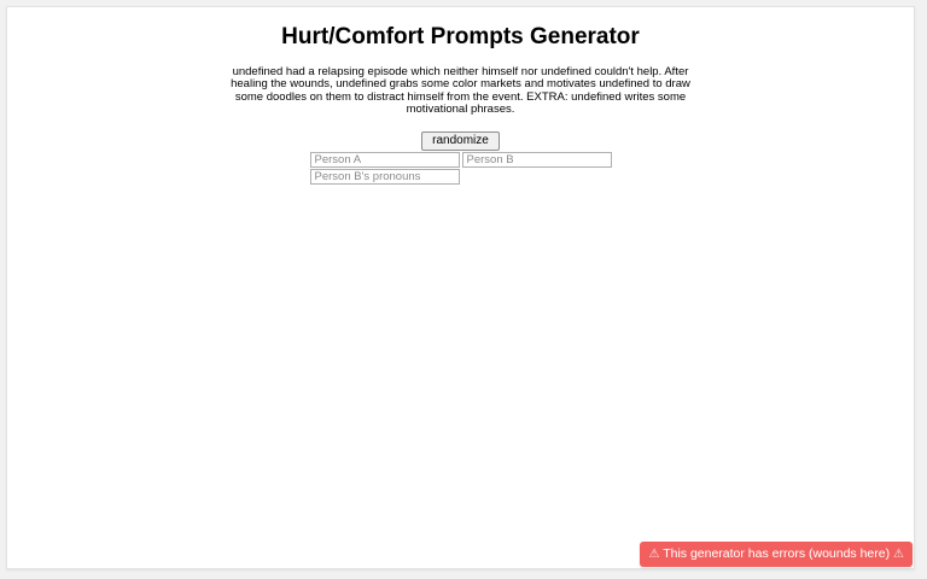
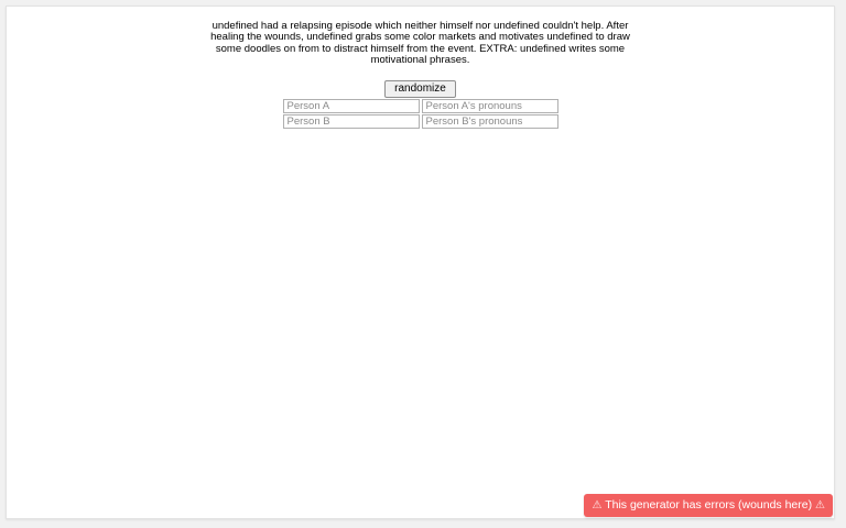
- Hurt/Comfort Prompts Generator
- undefined had a relapsing episode which neither himself nor undefined couldn't help. After healing the wounds, undefined grabs some color markets and motivates undefined to draw some doodles on them to distract himself from the event. EXTRA: undefined writes some motivational phrases.
+ undefined had a relapsing episode which neither himself nor undefined couldn't help. After healing the wounds, undefined grabs some color markets and motivates undefined to draw some doodles on from to distract himself from the event. EXTRA: undefined writes some motivational phrases.
  randomize
  Person A
+ Person A's pronouns
  Person B
  Person B's pronouns
  ⚠ This generator has errors (wounds here) ⚠
